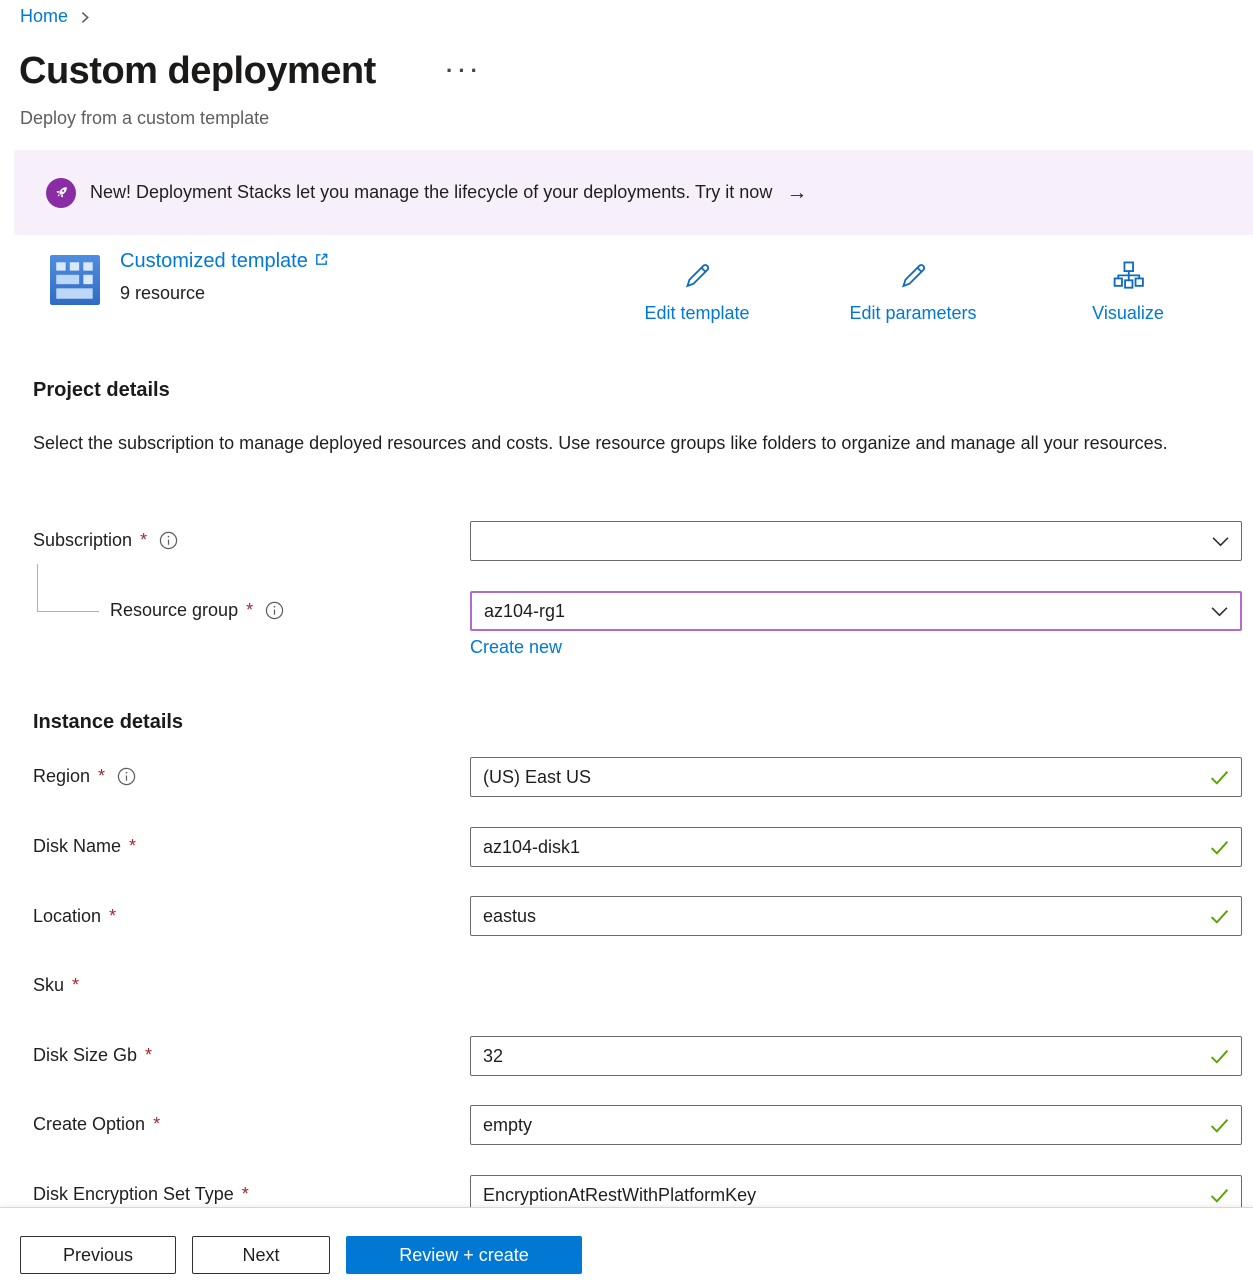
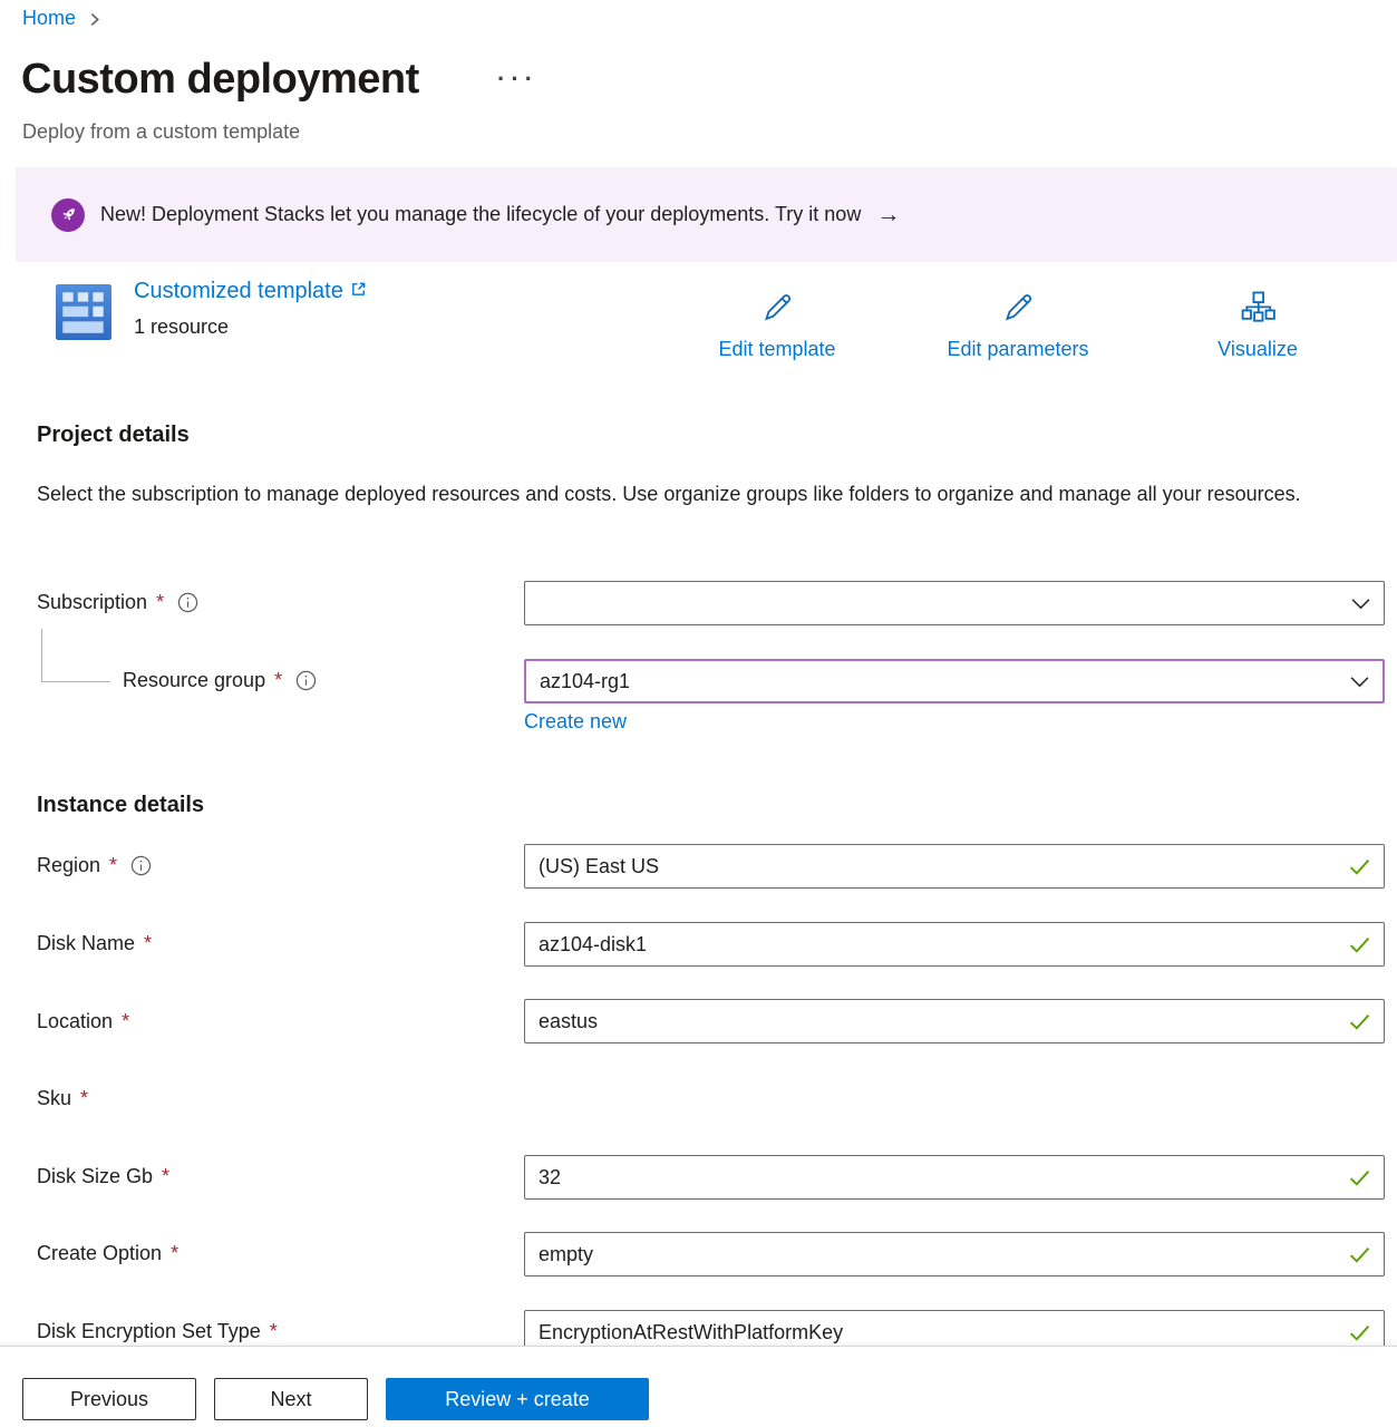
  Home
  Custom deployment
  ···
  Deploy from a custom template
  New! Deployment Stacks let you manage the lifecycle of your deployments. Try it now
  →
  Customized template
- 9 resource
+ 1 resource
  Edit template
  Edit parameters
  Visualize
  Project details
- Select the subscription to manage deployed resources and costs. Use resource groups like folders to organize and manage all your resources.
+ Select the subscription to manage deployed resources and costs. Use organize groups like folders to organize and manage all your resources.
  Subscription
  *
  Resource group
  *
  az104-rg1
  Create new
  Instance details
  Region
  *
  (US) East US
  Disk Name
  *
  az104-disk1
  Location
  *
  eastus
  Sku
  *
  Disk Size Gb
  *
  32
  Create Option
  *
  empty
  Disk Encryption Set Type
  *
  EncryptionAtRestWithPlatformKey
  Previous
  Next
  Review + create
